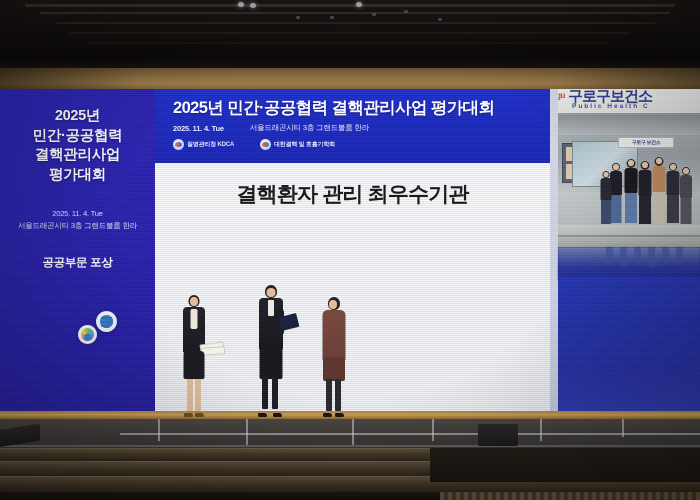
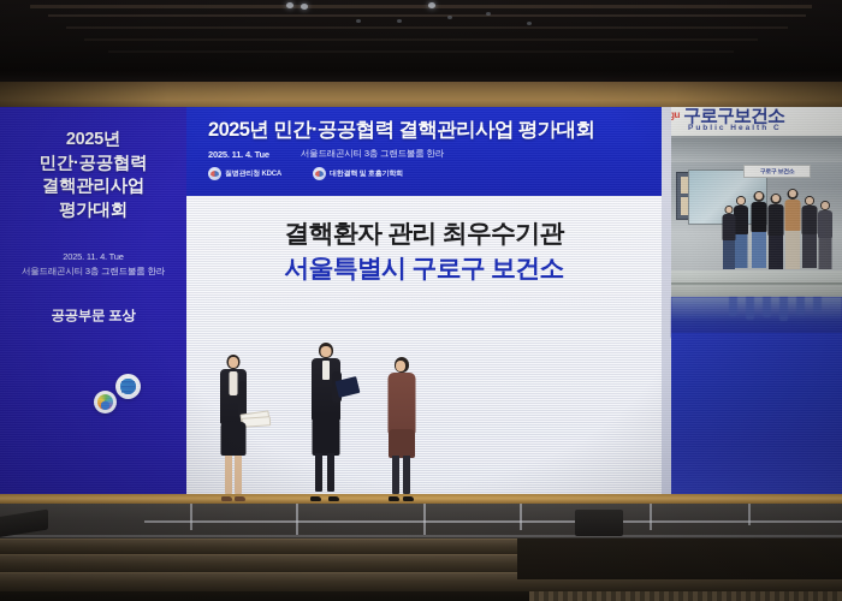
  결핵환자 관리 최우수기관
+ 서울특별시 구로구 보건소
